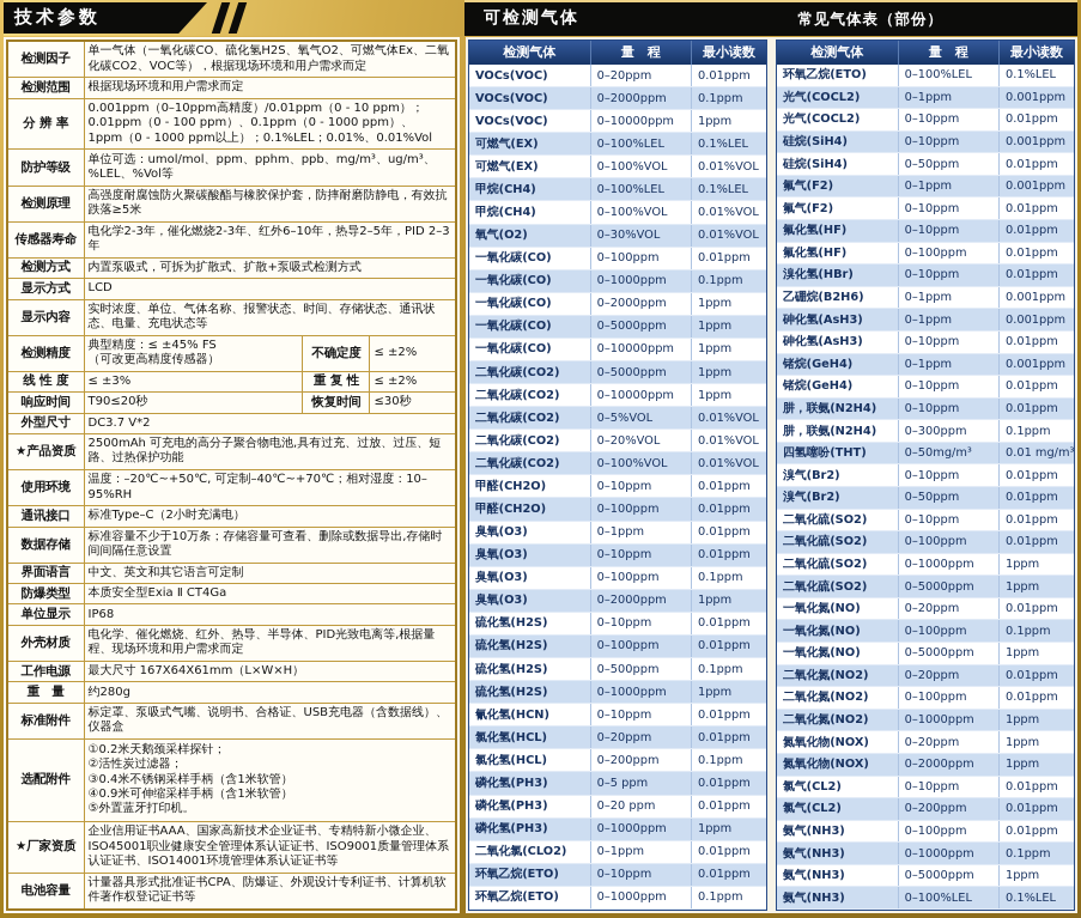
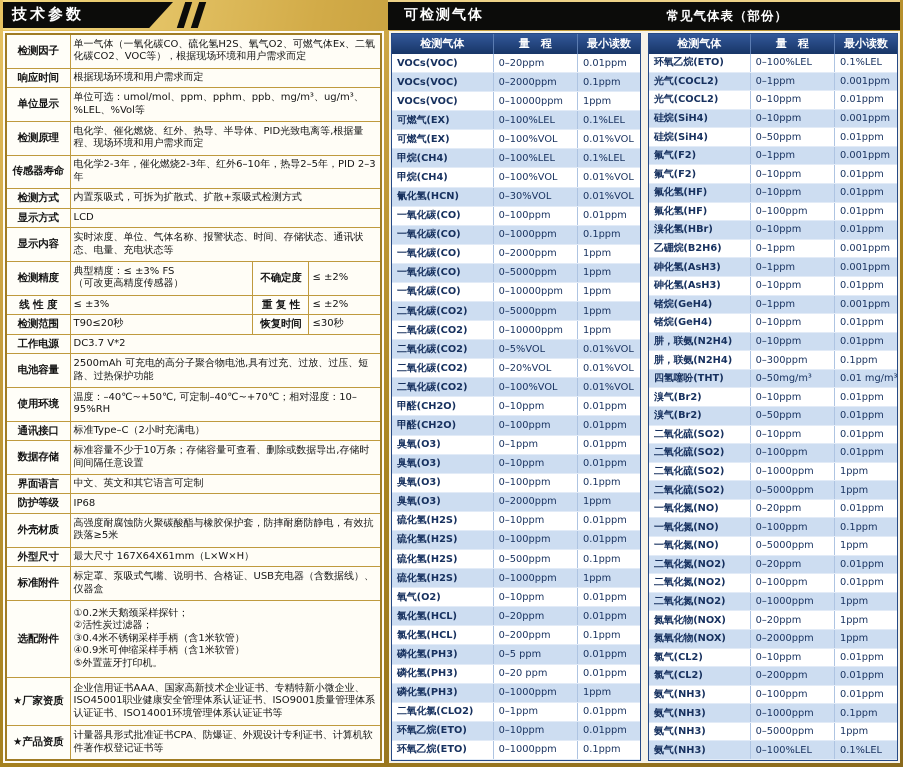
  技术参数
  可检测气体
  常见气体表（部份）
  检测因子	单一气体（一氧化碳CO、硫化氢H2S、氧气O2、可燃气体Ex、二氧化碳CO2、VOC等），根据现场环境和用户需求而定
- 检测范围	根据现场环境和用户需求而定
+ 响应时间	根据现场环境和用户需求而定
- 分 辨 率	0.001ppm（0–10ppm高精度）/0.01ppm（0 - 10 ppm）； 0.01ppm（0 - 100 ppm）、0.1ppm（0 - 1000 ppm）、 1ppm（0 - 1000 ppm以上）；0.1%LEL；0.01%、0.01%Vol
- 防护等级	单位可选：umol/mol、ppm、pphm、ppb、mg/m³、ug/m³、%LEL、%Vol等
+ 单位显示	单位可选：umol/mol、ppm、pphm、ppb、mg/m³、ug/m³、%LEL、%Vol等
- 检测原理	高强度耐腐蚀防火聚碳酸酯与橡胶保护套，防摔耐磨防静电，有效抗跌落≥5米
+ 检测原理	电化学、催化燃烧、红外、热导、半导体、PID光致电离等,根据量程、现场环境和用户需求而定
  传感器寿命	电化学2-3年，催化燃烧2-3年、红外6–10年，热导2–5年，PID 2–3年
  检测方式	内置泵吸式，可拆为扩散式、扩散+泵吸式检测方式
  显示方式	LCD
  显示内容	实时浓度、单位、气体名称、报警状态、时间、存储状态、通讯状态、电量、充电状态等
- 检测精度	典型精度：≤ ±45% FS （可改更高精度传感器）	不确定度	≤ ±2%
+ 检测精度	典型精度：≤ ±3% FS （可改更高精度传感器）	不确定度	≤ ±2%
  线 性 度	≤ ±3%	重 复 性	≤ ±2%
- 响应时间	T90≤20秒	恢复时间	≤30秒
+ 检测范围	T90≤20秒	恢复时间	≤30秒
- 外型尺寸	DC3.7 V*2
+ 工作电源	DC3.7 V*2
- ★产品资质	2500mAh 可充电的高分子聚合物电池,具有过充、过放、过压、短路、过热保护功能
+ 电池容量	2500mAh 可充电的高分子聚合物电池,具有过充、过放、过压、短路、过热保护功能
- 使用环境	温度：–20℃~+50℃, 可定制–40℃~+70℃；相对湿度：10–95%RH
+ 使用环境	温度：–40℃~+50℃, 可定制–40℃~+70℃；相对湿度：10–95%RH
  通讯接口	标准Type–C（2小时充满电）
  数据存储	标准容量不少于10万条；存储容量可查看、删除或数据导出,存储时间间隔任意设置
  界面语言	中文、英文和其它语言可定制
- 防爆类型	本质安全型Exia Ⅱ CT4Ga
- 单位显示	IP68
+ 防护等级	IP68
- 外壳材质	电化学、催化燃烧、红外、热导、半导体、PID光致电离等,根据量程、现场环境和用户需求而定
+ 外壳材质	高强度耐腐蚀防火聚碳酸酯与橡胶保护套，防摔耐磨防静电，有效抗跌落≥5米
- 工作电源	最大尺寸 167X64X61mm（L×W×H）
+ 外型尺寸	最大尺寸 167X64X61mm（L×W×H）
- 重 量	约280g
  标准附件	标定罩、泵吸式气嘴、说明书、合格证、USB充电器（含数据线）、仪器盒
  选配附件	①0.2米天鹅颈采样探针； ②活性炭过滤器； ③0.4米不锈钢采样手柄（含1米软管） ④0.9米可伸缩采样手柄（含1米软管） ⑤外置蓝牙打印机。
  ★厂家资质	企业信用证书AAA、国家高新技术企业证书、专精特新小微企业、ISO45001职业健康安全管理体系认证证书、ISO9001质量管理体系认证证书、ISO14001环境管理体系认证证书等
- 电池容量	计量器具形式批准证书CPA、防爆证、外观设计专利证书、计算机软件著作权登记证书等
+ ★产品资质	计量器具形式批准证书CPA、防爆证、外观设计专利证书、计算机软件著作权登记证书等
  检测气体
  量 程
  最小读数
  VOCs(VOC)
  0–20ppm
  0.01ppm
  VOCs(VOC)
  0–2000ppm
  0.1ppm
  VOCs(VOC)
  0–10000ppm
  1ppm
  可燃气(EX)
  0–100%LEL
  0.1%LEL
  可燃气(EX)
  0–100%VOL
  0.01%VOL
  甲烷(CH4)
  0–100%LEL
  0.1%LEL
  甲烷(CH4)
  0–100%VOL
  0.01%VOL
- 氧气(O2)
+ 氰化氢(HCN)
  0–30%VOL
  0.01%VOL
  一氧化碳(CO)
  0–100ppm
  0.01ppm
  一氧化碳(CO)
  0–1000ppm
  0.1ppm
  一氧化碳(CO)
  0–2000ppm
  1ppm
  一氧化碳(CO)
  0–5000ppm
  1ppm
  一氧化碳(CO)
  0–10000ppm
  1ppm
  二氧化碳(CO2)
  0–5000ppm
  1ppm
  二氧化碳(CO2)
  0–10000ppm
  1ppm
  二氧化碳(CO2)
  0–5%VOL
  0.01%VOL
  二氧化碳(CO2)
  0–20%VOL
  0.01%VOL
  二氧化碳(CO2)
  0–100%VOL
  0.01%VOL
  甲醛(CH2O)
  0–10ppm
  0.01ppm
  甲醛(CH2O)
  0–100ppm
  0.01ppm
  臭氧(O3)
  0–1ppm
  0.01ppm
  臭氧(O3)
  0–10ppm
  0.01ppm
  臭氧(O3)
  0–100ppm
  0.1ppm
  臭氧(O3)
  0–2000ppm
  1ppm
  硫化氢(H2S)
  0–10ppm
  0.01ppm
  硫化氢(H2S)
  0–100ppm
  0.01ppm
  硫化氢(H2S)
  0–500ppm
  0.1ppm
  硫化氢(H2S)
  0–1000ppm
  1ppm
- 氰化氢(HCN)
+ 氧气(O2)
  0–10ppm
  0.01ppm
  氯化氢(HCL)
  0–20ppm
  0.01ppm
  氯化氢(HCL)
  0–200ppm
  0.1ppm
  磷化氢(PH3)
  0–5 ppm
  0.01ppm
  磷化氢(PH3)
  0–20 ppm
  0.01ppm
  磷化氢(PH3)
  0–1000ppm
  1ppm
  二氧化氯(CLO2)
  0–1ppm
  0.01ppm
  环氧乙烷(ETO)
  0–10ppm
  0.01ppm
  环氧乙烷(ETO)
  0–1000ppm
  0.1ppm
  检测气体
  量 程
  最小读数
  环氧乙烷(ETO)
  0–100%LEL
  0.1%LEL
  光气(COCL2)
  0–1ppm
  0.001ppm
  光气(COCL2)
  0–10ppm
  0.01ppm
  硅烷(SiH4)
  0–10ppm
  0.001ppm
  硅烷(SiH4)
  0–50ppm
  0.01ppm
  氟气(F2)
  0–1ppm
  0.001ppm
  氟气(F2)
  0–10ppm
  0.01ppm
  氟化氢(HF)
  0–10ppm
  0.01ppm
  氟化氢(HF)
  0–100ppm
  0.01ppm
  溴化氢(HBr)
  0–10ppm
  0.01ppm
  乙硼烷(B2H6)
  0–1ppm
  0.001ppm
  砷化氢(AsH3)
  0–1ppm
  0.001ppm
  砷化氢(AsH3)
  0–10ppm
  0.01ppm
  锗烷(GeH4)
  0–1ppm
  0.001ppm
  锗烷(GeH4)
  0–10ppm
  0.01ppm
  肼，联氨(N2H4)
  0–10ppm
  0.01ppm
  肼，联氨(N2H4)
  0–300ppm
  0.1ppm
  四氢噻吩(THT)
  0–50mg/m³
  0.01 mg/m³
  溴气(Br2)
  0–10ppm
  0.01ppm
  溴气(Br2)
  0–50ppm
  0.01ppm
  二氧化硫(SO2)
  0–10ppm
  0.01ppm
  二氧化硫(SO2)
  0–100ppm
  0.01ppm
  二氧化硫(SO2)
  0–1000ppm
  1ppm
  二氧化硫(SO2)
  0–5000ppm
  1ppm
  一氧化氮(NO)
  0–20ppm
  0.01ppm
  一氧化氮(NO)
  0–100ppm
  0.1ppm
  一氧化氮(NO)
  0–5000ppm
  1ppm
  二氧化氮(NO2)
  0–20ppm
  0.01ppm
  二氧化氮(NO2)
  0–100ppm
  0.01ppm
  二氧化氮(NO2)
  0–1000ppm
  1ppm
  氮氧化物(NOX)
  0–20ppm
  1ppm
  氮氧化物(NOX)
  0–2000ppm
  1ppm
  氯气(CL2)
  0–10ppm
  0.01ppm
  氯气(CL2)
  0–200ppm
  0.01ppm
  氨气(NH3)
  0–100ppm
  0.01ppm
  氨气(NH3)
  0–1000ppm
  0.1ppm
  氨气(NH3)
  0–5000ppm
  1ppm
  氨气(NH3)
  0–100%LEL
  0.1%LEL
